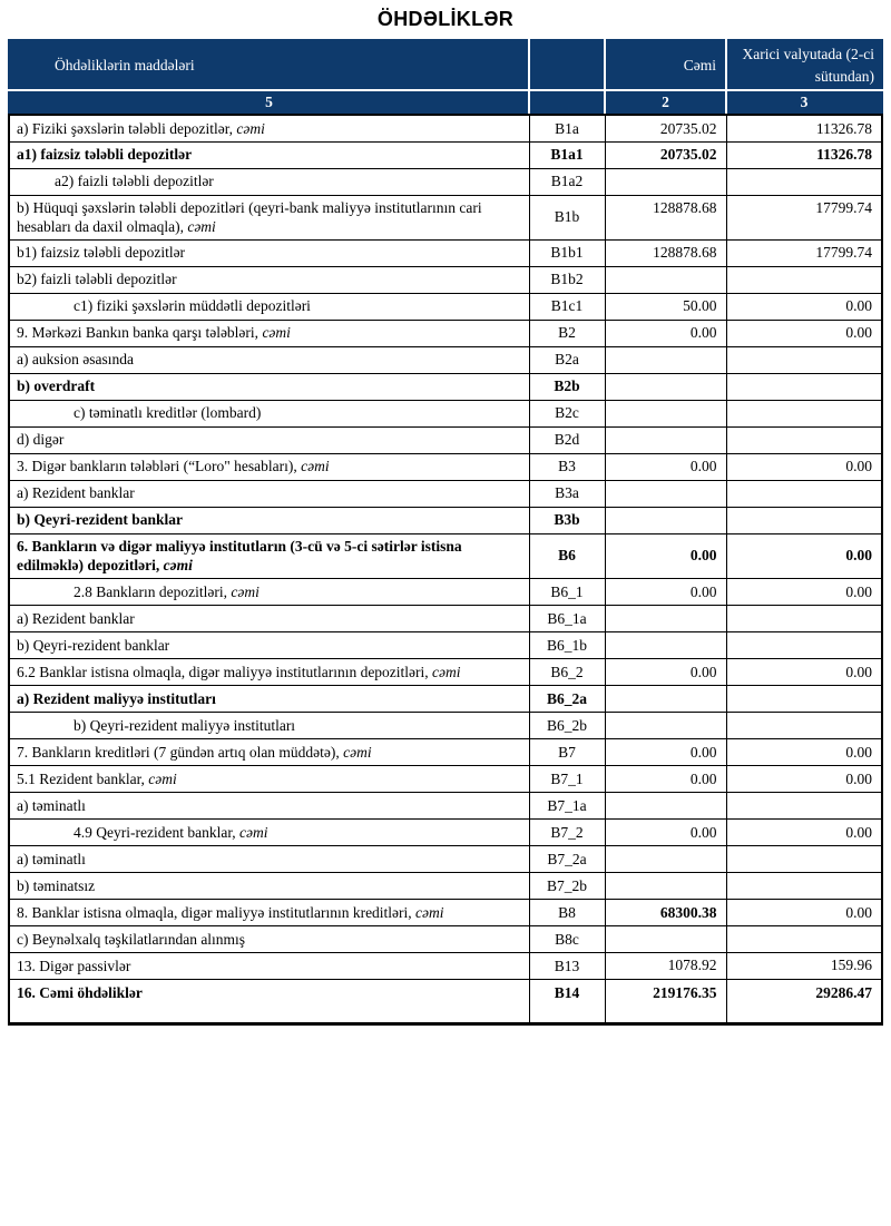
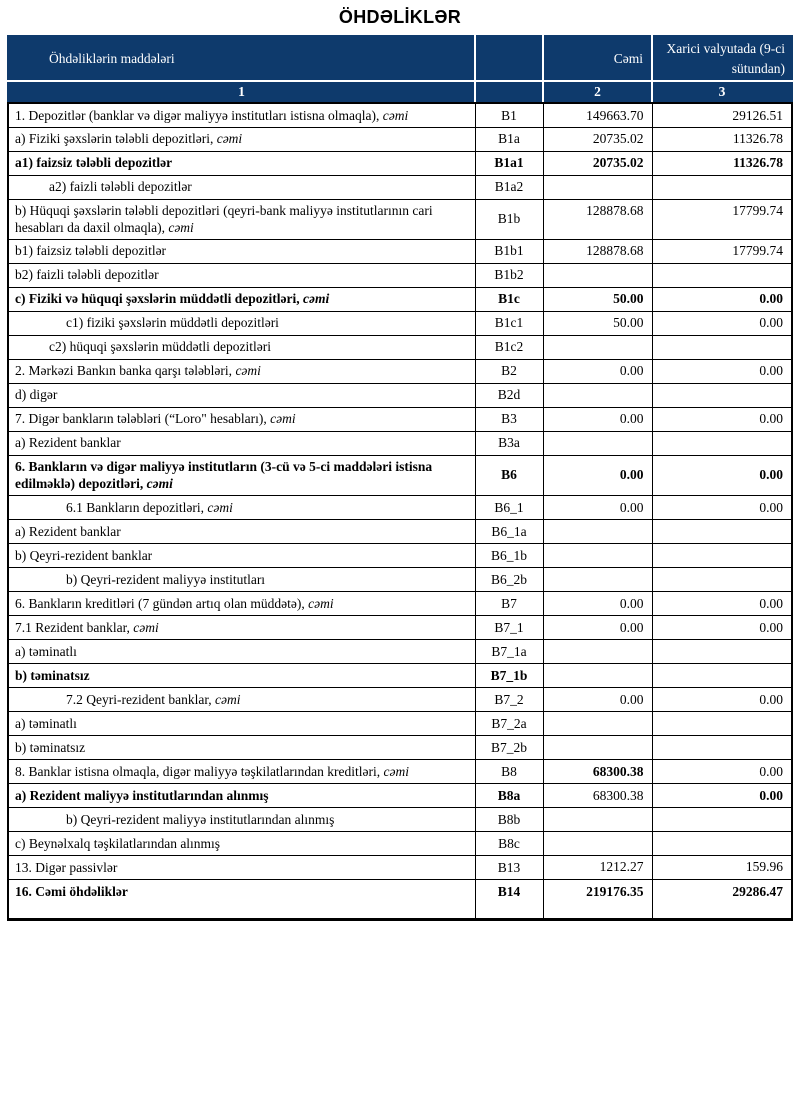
  ÖHDƏLİKLƏR
- Öhdəliklərin maddələri		Cəmi	Xarici valyutada (2-ci sütundan)
+ Öhdəliklərin maddələri		Cəmi	Xarici valyutada (9-ci sütundan)
- 5		2	3
+ 1		2	3
+ 1. Depozitlər (banklar və digər maliyyə institutları istisna olmaqla), cəmi	B1	149663.70	29126.51
- a) Fiziki şəxslərin tələbli depozitlər, cəmi	B1a	20735.02	11326.78
+ a) Fiziki şəxslərin tələbli depozitləri, cəmi	B1a	20735.02	11326.78
  a1) faizsiz tələbli depozitlər	B1a1	20735.02	11326.78
  a2) faizli tələbli depozitlər	B1a2
  b) Hüquqi şəxslərin tələbli depozitləri (qeyri-bank maliyyə institutlarının cari hesabları da daxil olmaqla), cəmi	B1b	128878.68	17799.74
  b1) faizsiz tələbli depozitlər	B1b1	128878.68	17799.74
  b2) faizli tələbli depozitlər	B1b2
+ c) Fiziki və hüquqi şəxslərin müddətli depozitləri, cəmi	B1c	50.00	0.00
  c1) fiziki şəxslərin müddətli depozitləri	B1c1	50.00	0.00
+ c2) hüquqi şəxslərin müddətli depozitləri	B1c2
- 9. Mərkəzi Bankın banka qarşı tələbləri, cəmi	B2	0.00	0.00
+ 2. Mərkəzi Bankın banka qarşı tələbləri, cəmi	B2	0.00	0.00
- a) auksion əsasında	B2a
- b) overdraft	B2b
- c) təminatlı kreditlər (lombard)	B2c
  d) digər	B2d
- 3. Digər bankların tələbləri (“Loro" hesabları), cəmi	B3	0.00	0.00
+ 7. Digər bankların tələbləri (“Loro" hesabları), cəmi	B3	0.00	0.00
  a) Rezident banklar	B3a
- b) Qeyri-rezident banklar	B3b
- 6. Bankların və digər maliyyə institutların (3-cü və 5-ci sətirlər istisna edilməklə) depozitləri, cəmi	B6	0.00	0.00
+ 6. Bankların və digər maliyyə institutların (3-cü və 5-ci maddələri istisna edilməklə) depozitləri, cəmi	B6	0.00	0.00
- 2.8 Bankların depozitləri, cəmi	B6_1	0.00	0.00
+ 6.1 Bankların depozitləri, cəmi	B6_1	0.00	0.00
  a) Rezident banklar	B6_1a
  b) Qeyri-rezident banklar	B6_1b
- 6.2 Banklar istisna olmaqla, digər maliyyə institutlarının depozitləri, cəmi	B6_2	0.00	0.00
- a) Rezident maliyyə institutları	B6_2a
  b) Qeyri-rezident maliyyə institutları	B6_2b
- 7. Bankların kreditləri (7 gündən artıq olan müddətə), cəmi	B7	0.00	0.00
+ 6. Bankların kreditləri (7 gündən artıq olan müddətə), cəmi	B7	0.00	0.00
- 5.1 Rezident banklar, cəmi	B7_1	0.00	0.00
+ 7.1 Rezident banklar, cəmi	B7_1	0.00	0.00
  a) təminatlı	B7_1a
+ b) təminatsız	B7_1b
- 4.9 Qeyri-rezident banklar, cəmi	B7_2	0.00	0.00
+ 7.2 Qeyri-rezident banklar, cəmi	B7_2	0.00	0.00
  a) təminatlı	B7_2a
  b) təminatsız	B7_2b
- 8. Banklar istisna olmaqla, digər maliyyə institutlarının kreditləri, cəmi	B8	68300.38	0.00
+ 8. Banklar istisna olmaqla, digər maliyyə təşkilatlarından kreditləri, cəmi	B8	68300.38	0.00
+ a) Rezident maliyyə institutlarından alınmış	B8a	68300.38	0.00
+ b) Qeyri-rezident maliyyə institutlarından alınmış	B8b
  c) Beynəlxalq təşkilatlarından alınmış	B8c
- 13. Digər passivlər	B13	1078.92	159.96
+ 13. Digər passivlər	B13	1212.27	159.96
  16. Cəmi öhdəliklər	B14	219176.35	29286.47
